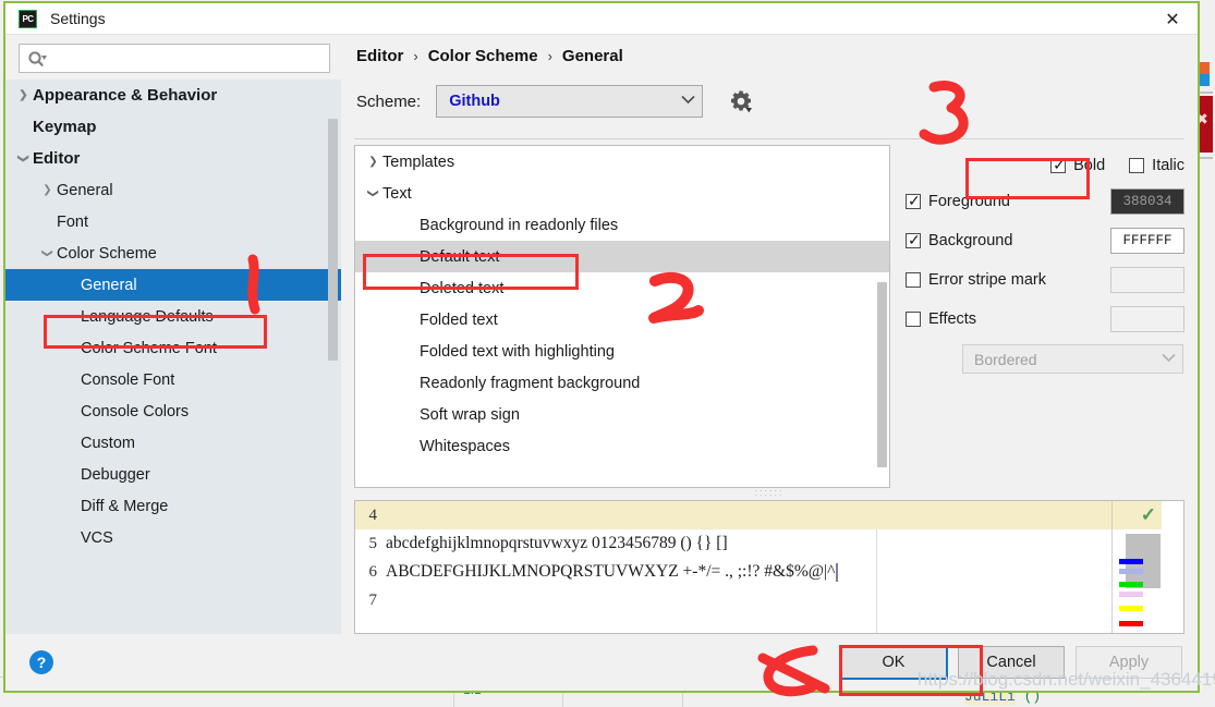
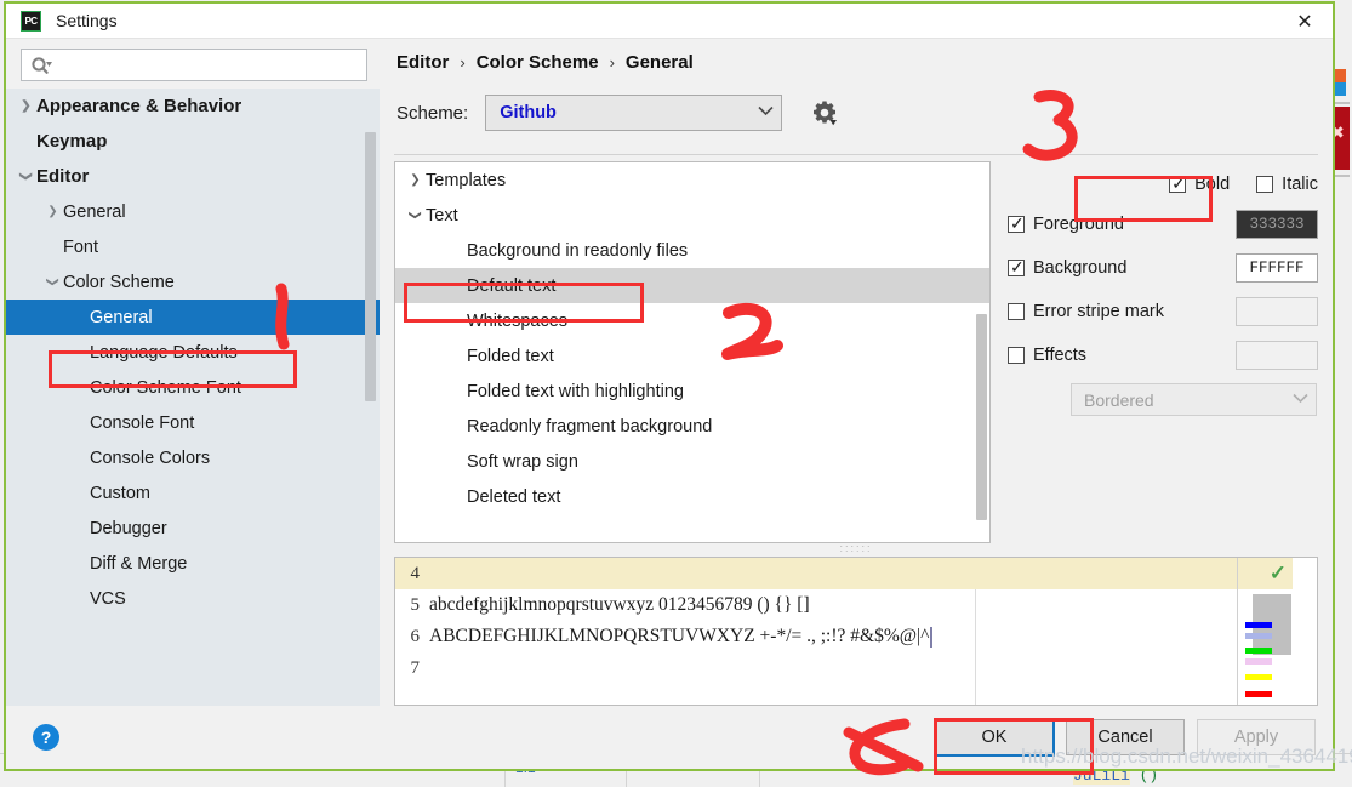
  ✖
  JuLiLi ()
  PC
  Settings
  ✕
  Appearance & Behavior
  Keymap
  Editor
  General
  Font
  Color Scheme
  General
  Language Defaults
  Color Scheme Font
  Console Font
  Console Colors
  Custom
  Debugger
  Diff & Merge
  VCS
  Editor
  ›
  Color Scheme
  ›
  General
  Scheme:
  Github
  Templates
  Text
  Background in readonly files
  Default text
- Deleted text
+ Whitespaces
  Folded text
  Folded text with highlighting
  Readonly fragment background
  Soft wrap sign
- Whitespaces
+ Deleted text
  Bold
  Italic
  Foreground
- 388034
+ 333333
  Background
  FFFFFF
  Error stripe mark
  Effects
  Bordered
  ::::::
  4
  5
  abcdefghijklmnopqrstuvwxyz 0123456789 () {} []
  6
  ABCDEFGHIJKLMNOPQRSTUVWXYZ +-*/= ., ;:!? #&$%@|^
  7
  ✓
  ?
  OK
  Cancel
  Apply
  https://blog.csdn.net/weixin_436441
